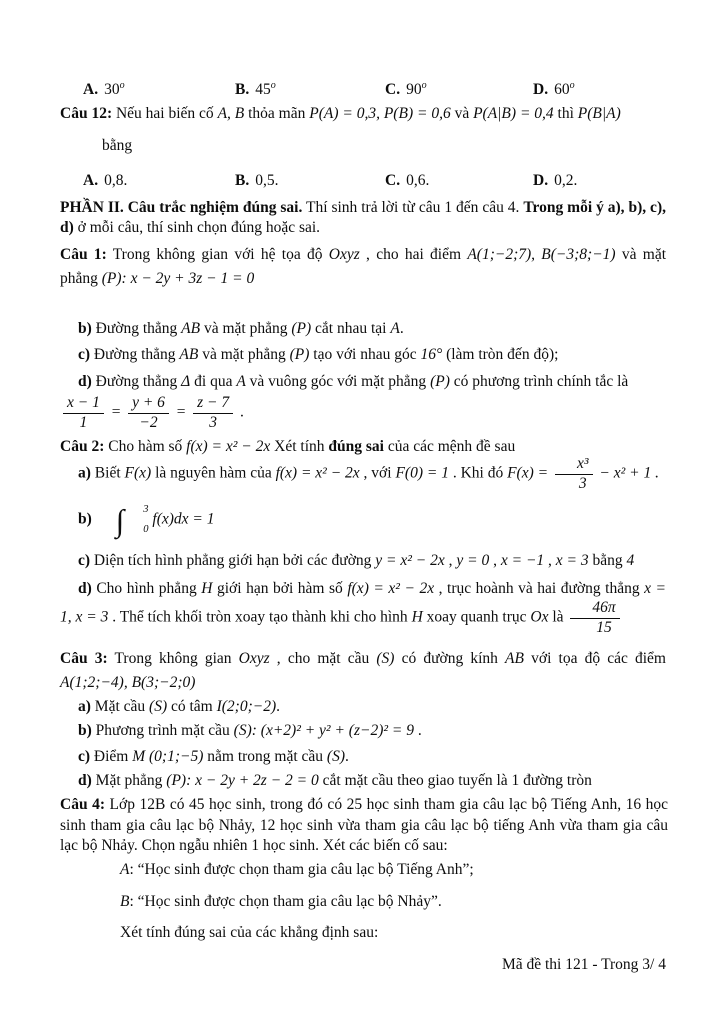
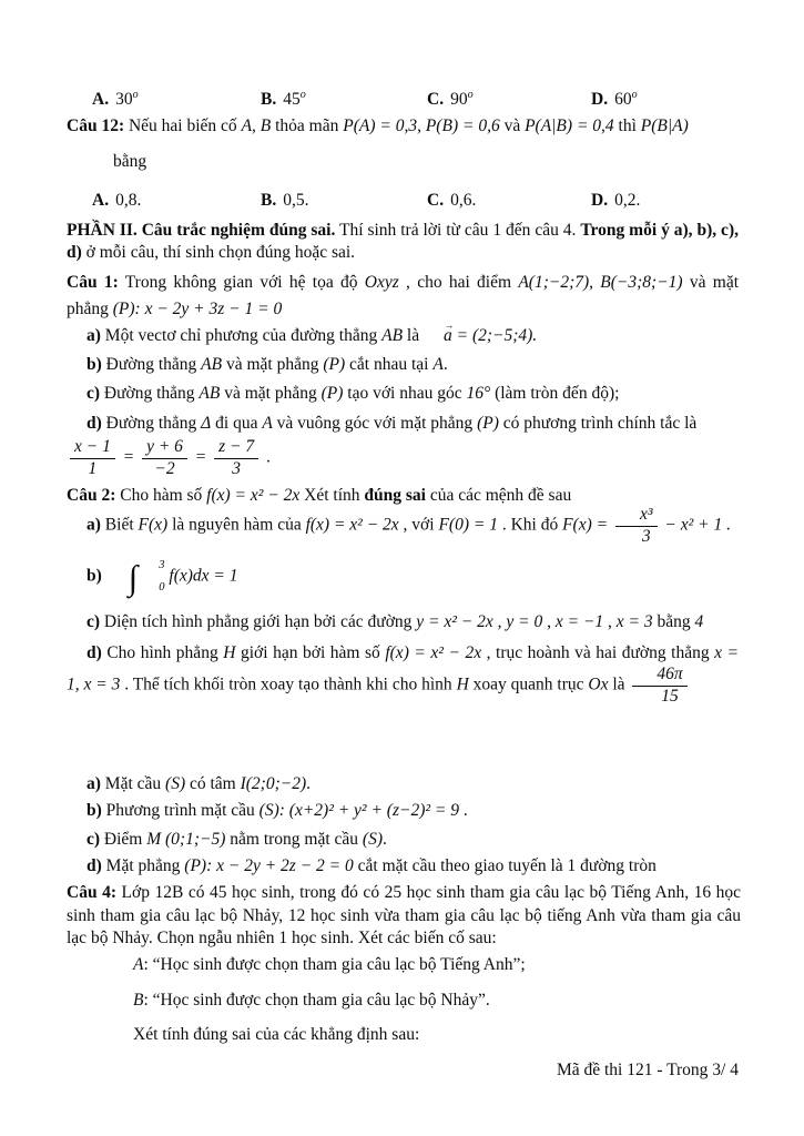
  A. 30o
  B. 45o
  C. 90o
  D. 60o
  Câu 12: Nếu hai biến cố A, B thỏa mãn P(A) = 0,3, P(B) = 0,6 và P(A|B) = 0,4 thì P(B|A)
  bằng
  A. 0,8.
  B. 0,5.
  C. 0,6.
  D. 0,2.
  PHẦN II. Câu trắc nghiệm đúng sai. Thí sinh trả lời từ câu 1 đến câu 4. Trong mỗi ý a), b), c), d) ở mỗi câu, thí sinh chọn đúng hoặc sai.
  Câu 1: Trong không gian với hệ tọa độ Oxyz , cho hai điểm A(1;−2;7), B(−3;8;−1) và mặt phẳng (P): x − 2y + 3z − 1 = 0
+ a) Một vectơ chỉ phương của đường thẳng AB là a = (2;−5;4).
  b) Đường thẳng AB và mặt phẳng (P) cắt nhau tại A.
  c) Đường thẳng AB và mặt phẳng (P) tạo với nhau góc 16° (làm tròn đến độ);
  d) Đường thẳng Δ đi qua A và vuông góc với mặt phẳng (P) có phương trình chính tắc là
  x − 1
  1
  =
  y + 6
  −2
  =
  z − 7
  3
  .
  Câu 2: Cho hàm số f(x) = x² − 2x Xét tính đúng sai của các mệnh đề sau
  a) Biết F(x) là nguyên hàm của f(x) = x² − 2x , với F(0) = 1 . Khi đó F(x) =
  x³
  3
  − x² + 1 .
  b)
  ∫
  3
  0
  f(x)dx = 1
  c) Diện tích hình phẳng giới hạn bởi các đường y = x² − 2x , y = 0 , x = −1 , x = 3 bằng 4
  d) Cho hình phẳng H giới hạn bởi hàm số f(x) = x² − 2x , trục hoành và hai đường thẳng x = 1, x = 3 . Thể tích khối tròn xoay tạo thành khi cho hình H xoay quanh trục Ox là
  46π
  15
- Câu 3: Trong không gian Oxyz , cho mặt cầu (S) có đường kính AB với tọa độ các điểm A(1;2;−4), B(3;−2;0)
  a) Mặt cầu (S) có tâm I(2;0;−2).
  b) Phương trình mặt cầu (S): (x+2)² + y² + (z−2)² = 9 .
  c) Điểm M (0;1;−5) nằm trong mặt cầu (S).
  d) Mặt phẳng (P): x − 2y + 2z − 2 = 0 cắt mặt cầu theo giao tuyến là 1 đường tròn
  Câu 4: Lớp 12B có 45 học sinh, trong đó có 25 học sinh tham gia câu lạc bộ Tiếng Anh, 16 học sinh tham gia câu lạc bộ Nhảy, 12 học sinh vừa tham gia câu lạc bộ tiếng Anh vừa tham gia câu lạc bộ Nhảy. Chọn ngẫu nhiên 1 học sinh. Xét các biến cố sau:
  A: “Học sinh được chọn tham gia câu lạc bộ Tiếng Anh”;
  B: “Học sinh được chọn tham gia câu lạc bộ Nhảy”.
  Xét tính đúng sai của các khẳng định sau:
  Mã đề thi 121 - Trong 3/ 4
